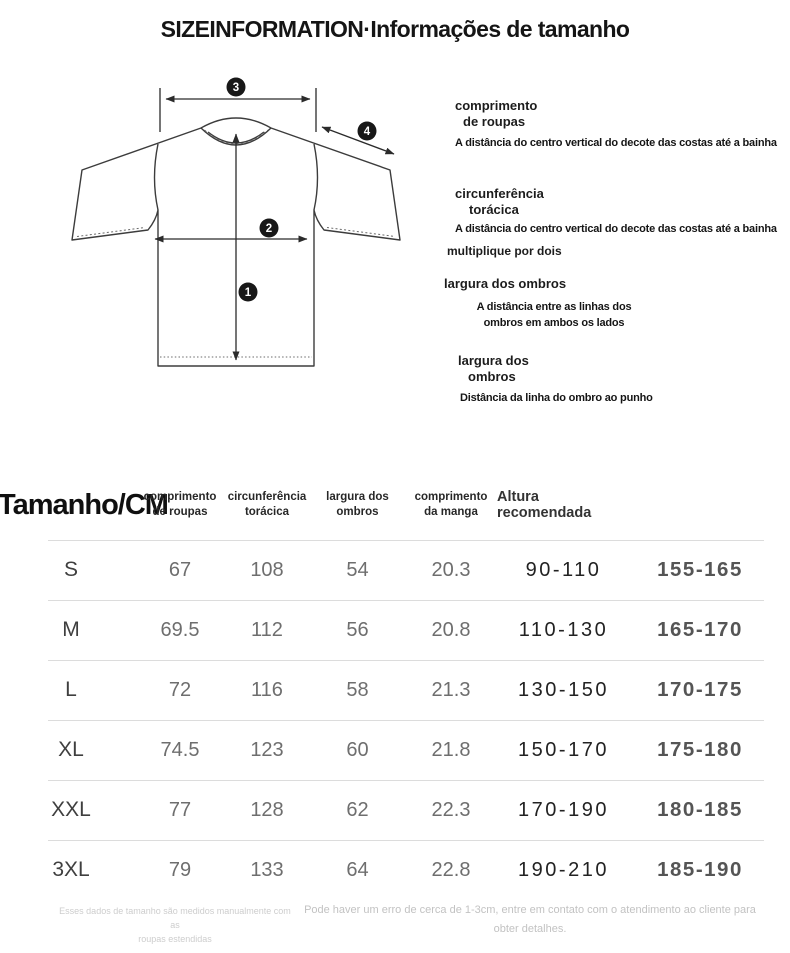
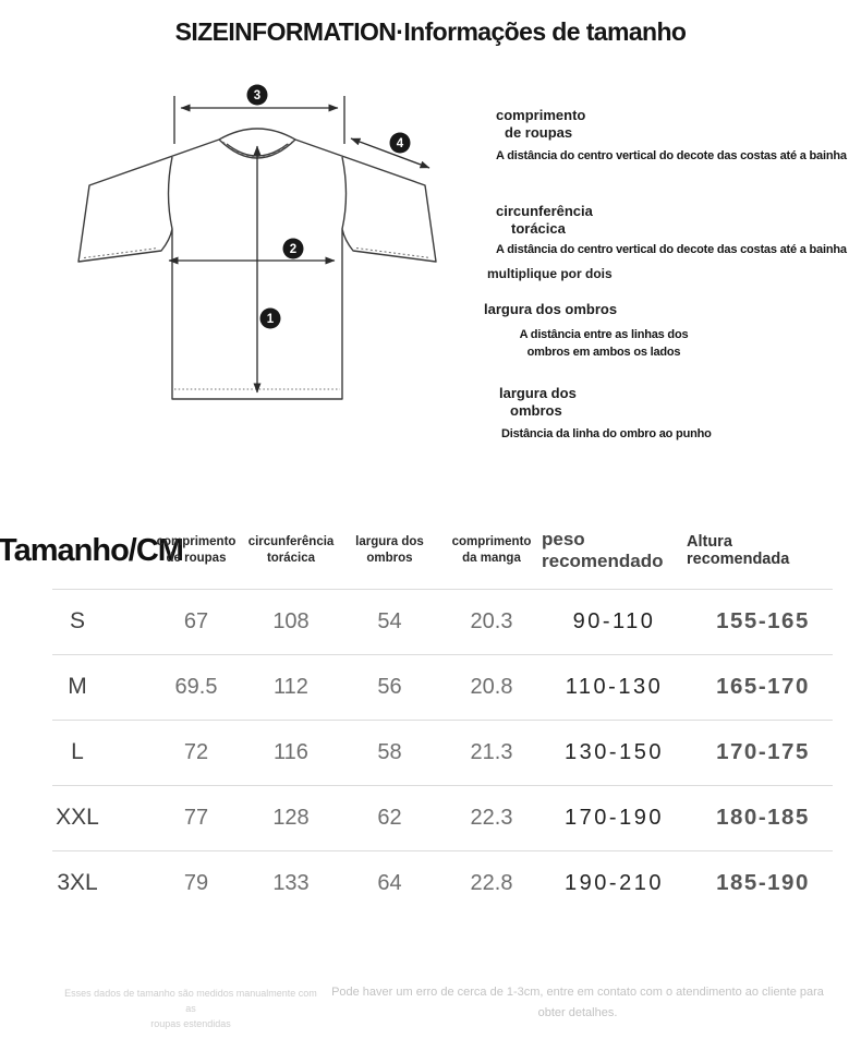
  SIZEINFORMATION·Informações de tamanho
  3
  4
  2
  1
  comprimento
  de roupas
  A distância do centro vertical do decote das costas até a bainha
  circunferência
  torácica
  A distância do centro vertical do decote das costas até a bainha
  multiplique por dois
  largura dos ombros
  A distância entre as linhas dos
  ombros em ambos os lados
  largura dos
  ombros
  Distância da linha do ombro ao punho
  Tamanho/CM
  comprimento
  de roupas
  circunferência
  torácica
  largura dos
  ombros
  comprimento
  da manga
+ peso recomendado
  Altura recomendada
  S
  67
  108
  54
  20.3
  90-110
  155-165
  M
  69.5
  112
  56
  20.8
  110-130
  165-170
  L
  72
  116
  58
  21.3
  130-150
  170-175
- XL
- 74.5
- 123
- 60
- 21.8
- 150-170
- 175-180
  XXL
  77
  128
  62
  22.3
  170-190
  180-185
  3XL
  79
  133
  64
  22.8
  190-210
  185-190
  Esses dados de tamanho são medidos manualmente com as
  roupas estendidas
  Pode haver um erro de cerca de 1-3cm, entre em contato com o atendimento ao cliente para
  obter detalhes.
